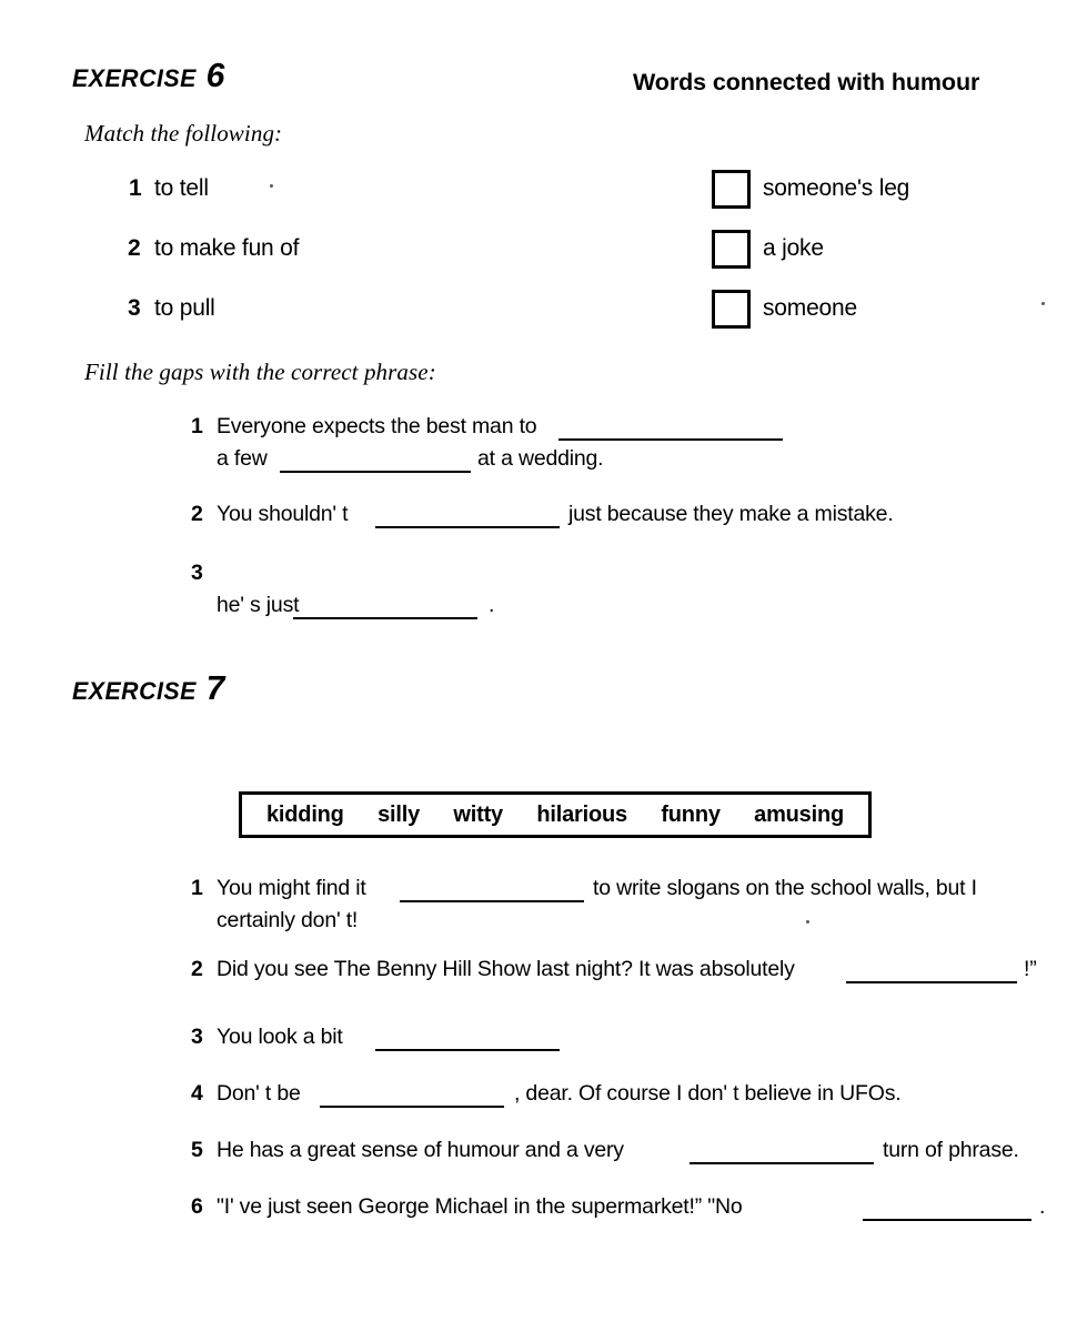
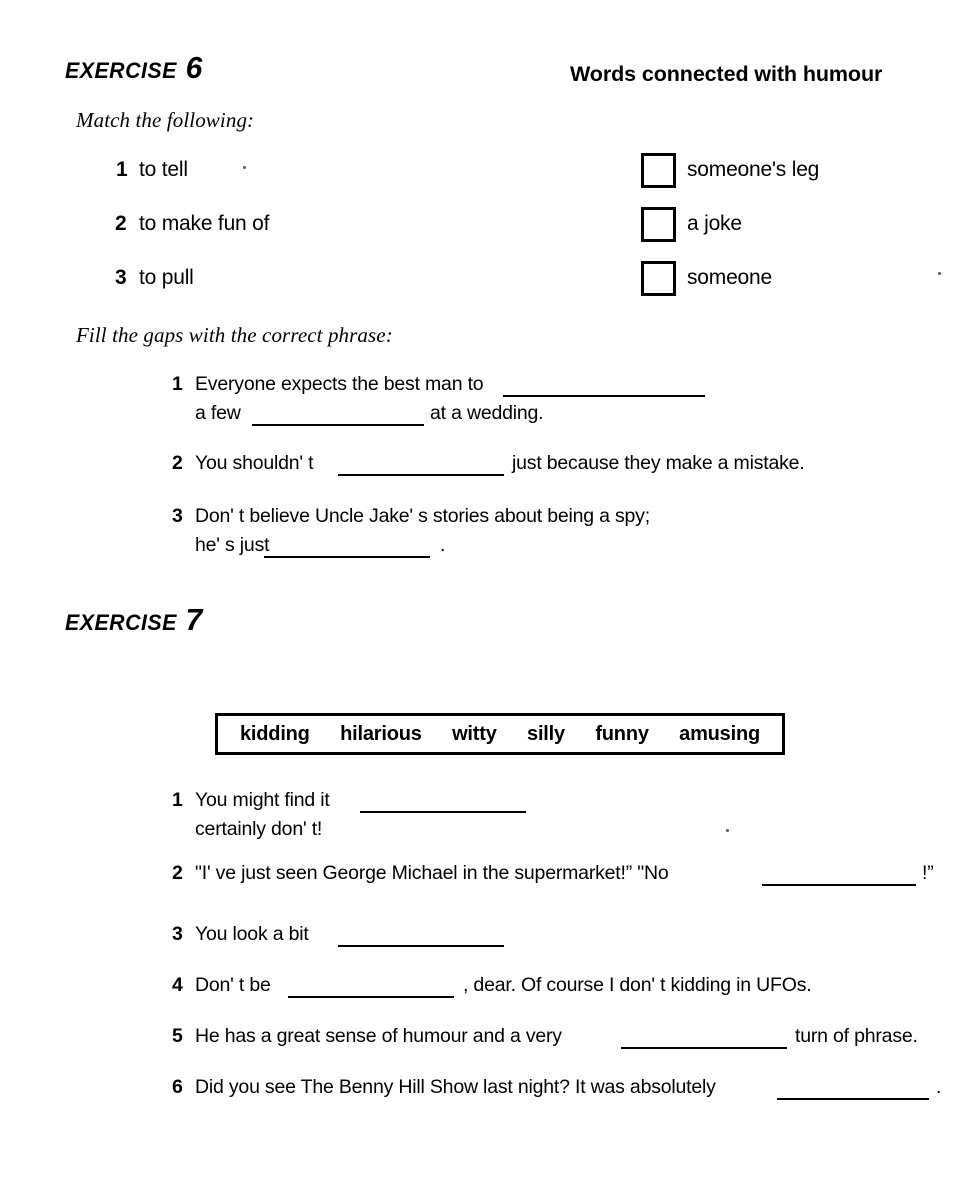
  exercise 6
  Words connected with humour
  Match the following:
  1
  to tell
  2
  to make fun of
  3
  to pull
  someone's leg
  a joke
  someone
  Fill the gaps with the correct phrase:
  1
  Everyone expects the best man to
  a few
  at a wedding.
  2
  You shouldn' t
  just because they make a mistake.
  3
+ Don' t believe Uncle Jake' s stories about being a spy;
  he' s just
  .
  exercise 7
  kidding
- silly
+ hilarious
  witty
- hilarious
+ silly
  funny
  amusing
  1
  You might find it
- to write slogans on the school walls, but I
  certainly don' t!
  2
- Did you see The Benny Hill Show last night? It was absolutely
+ "I' ve just seen George Michael in the supermarket!” "No
  !”
  3
  You look a bit
  4
  Don' t be
- , dear. Of course I don' t believe in UFOs.
+ , dear. Of course I don' t kidding in UFOs.
  5
  He has a great sense of humour and a very
  turn of phrase.
  6
- "I' ve just seen George Michael in the supermarket!” "No
+ Did you see The Benny Hill Show last night? It was absolutely
  .
